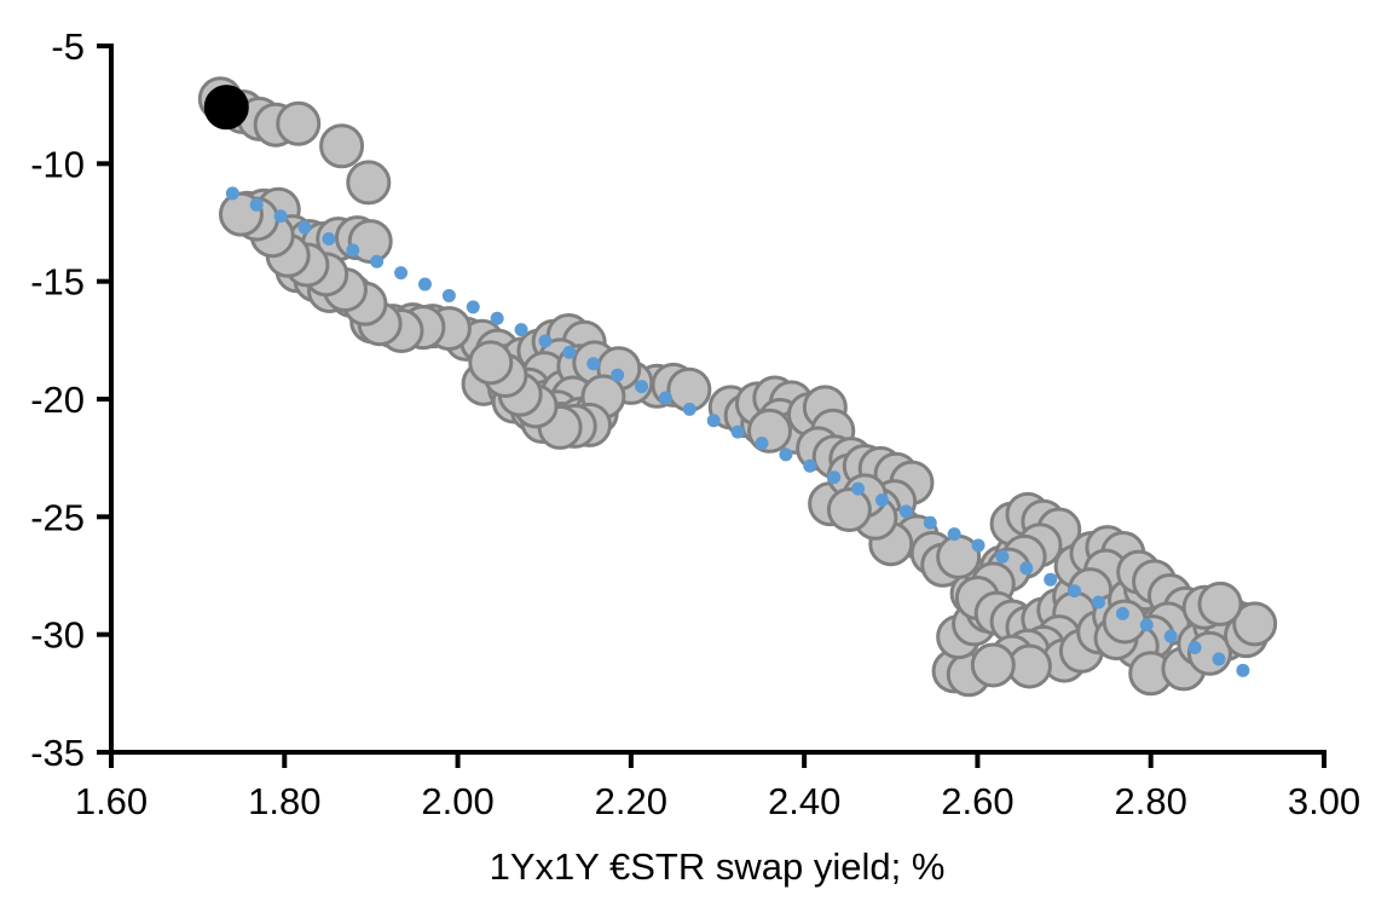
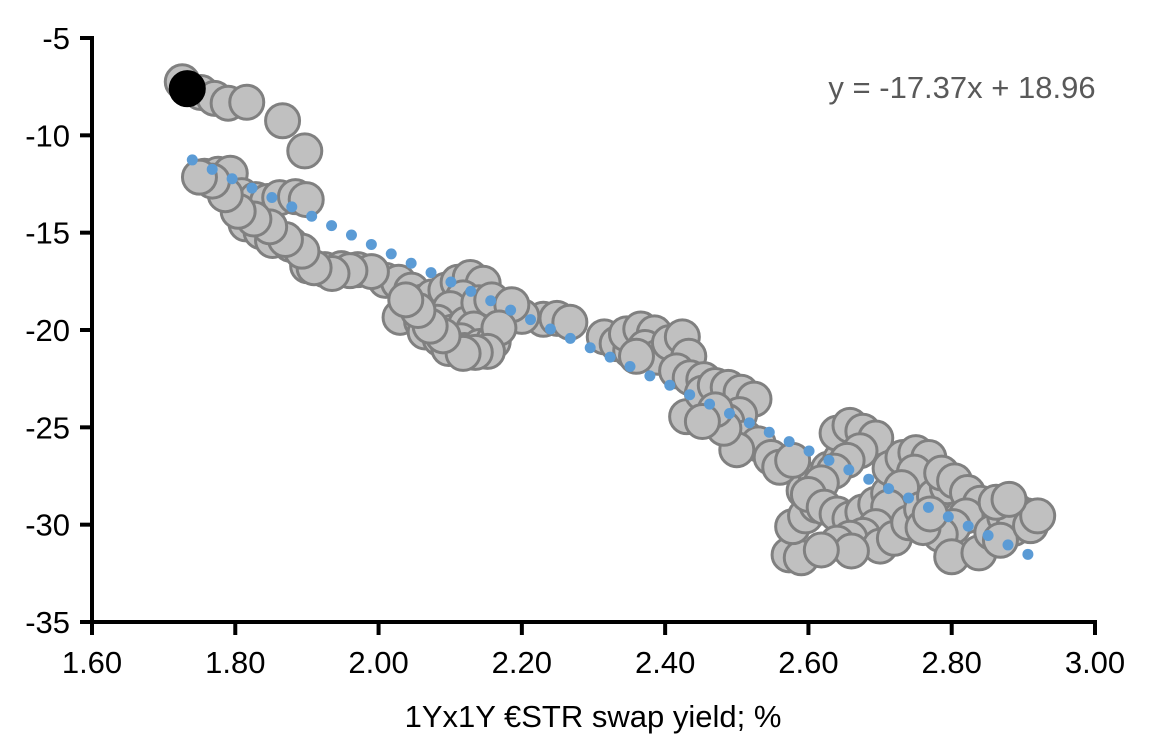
  -5
  -10
  -15
  -20
  -25
  -30
  -35
  1.60
  1.80
  2.00
  2.20
  2.40
  2.60
  2.80
  3.00
  1Yx1Y €STR swap yield; %
+ y = -17.37x + 18.96
